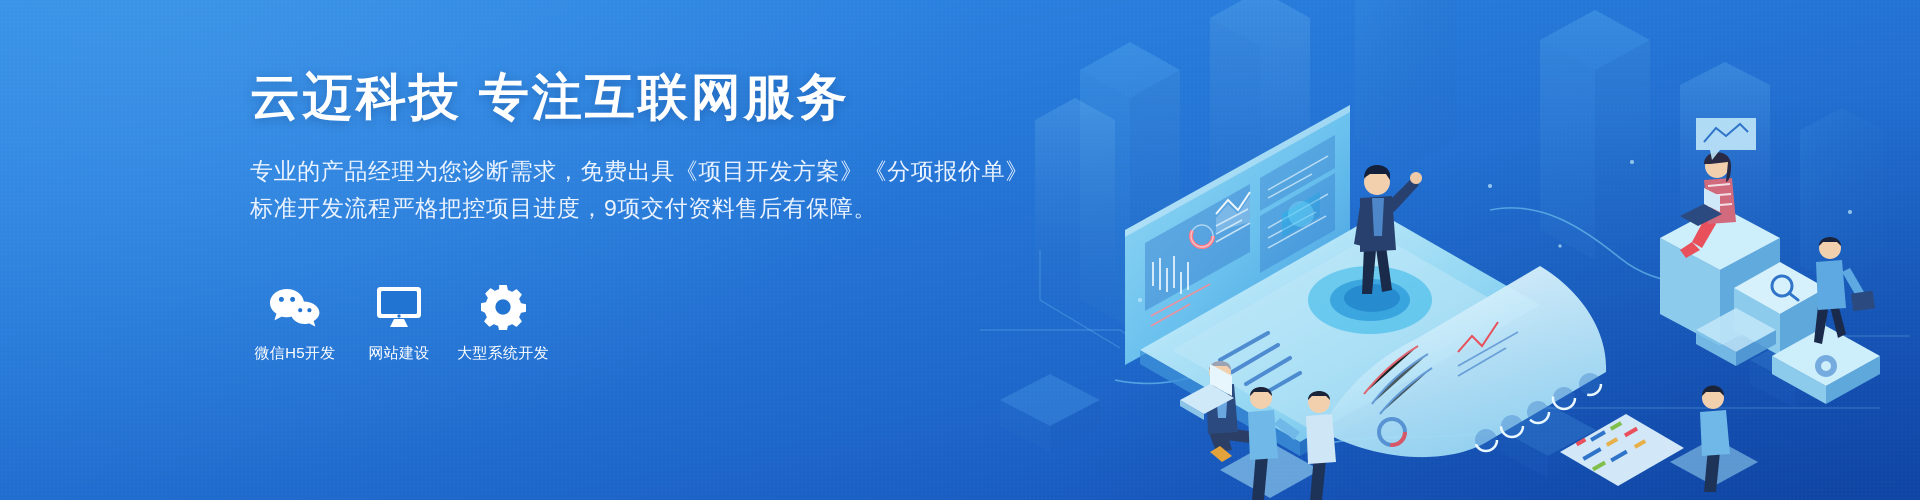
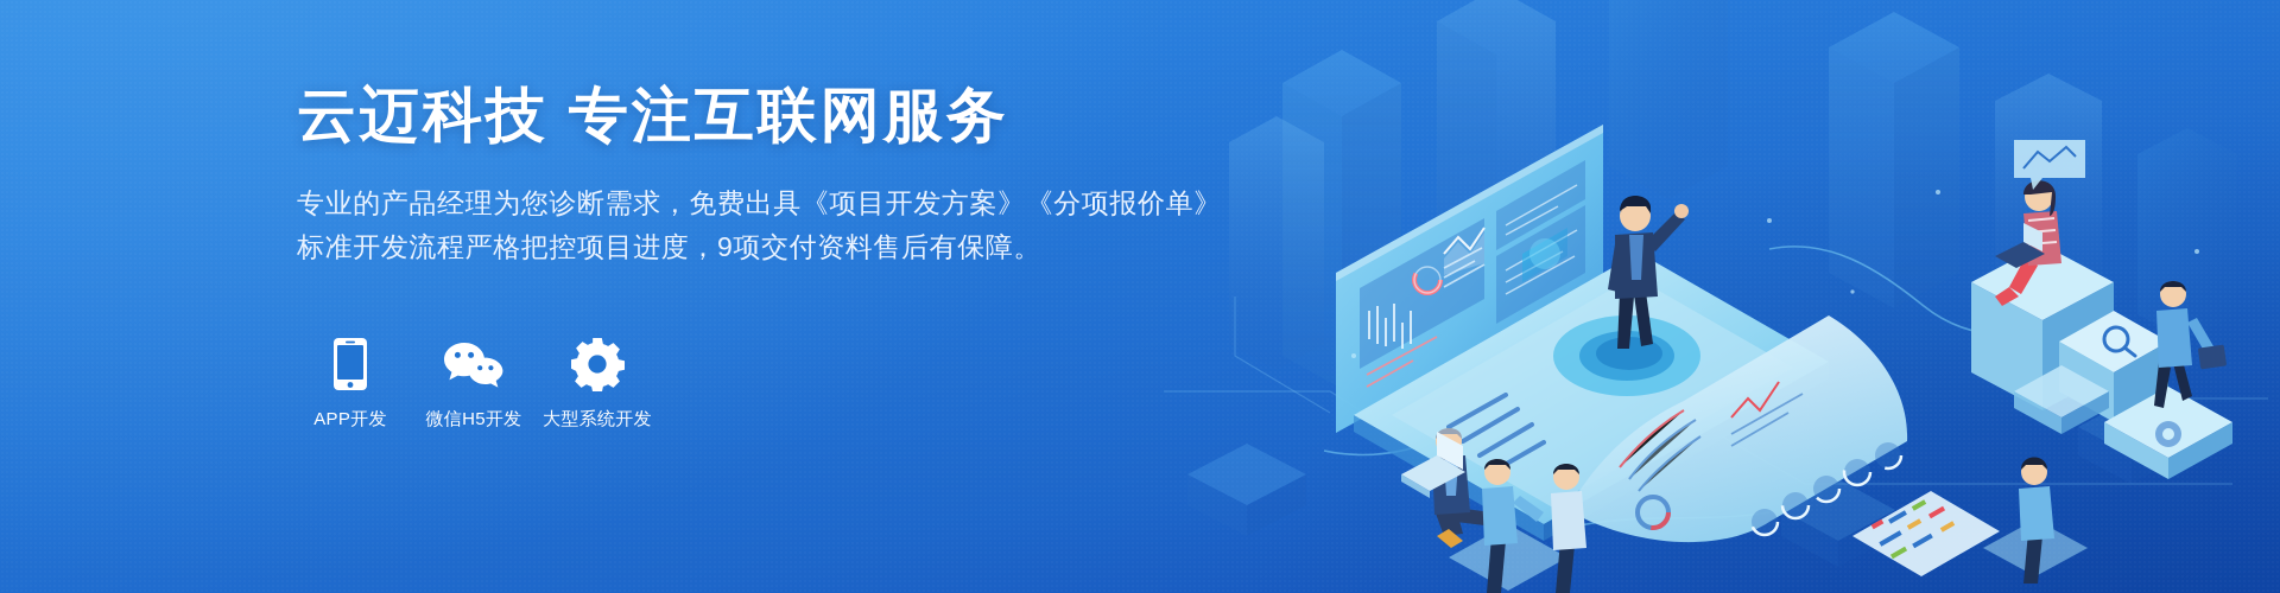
  云迈科技 专注互联网服务
  专业的产品经理为您诊断需求，免费出具《项目开发方案》《分项报价单》
  标准开发流程严格把控项目进度，9项交付资料售后有保障。
+ APP开发
  微信H5开发
- 网站建设
  大型系统开发
